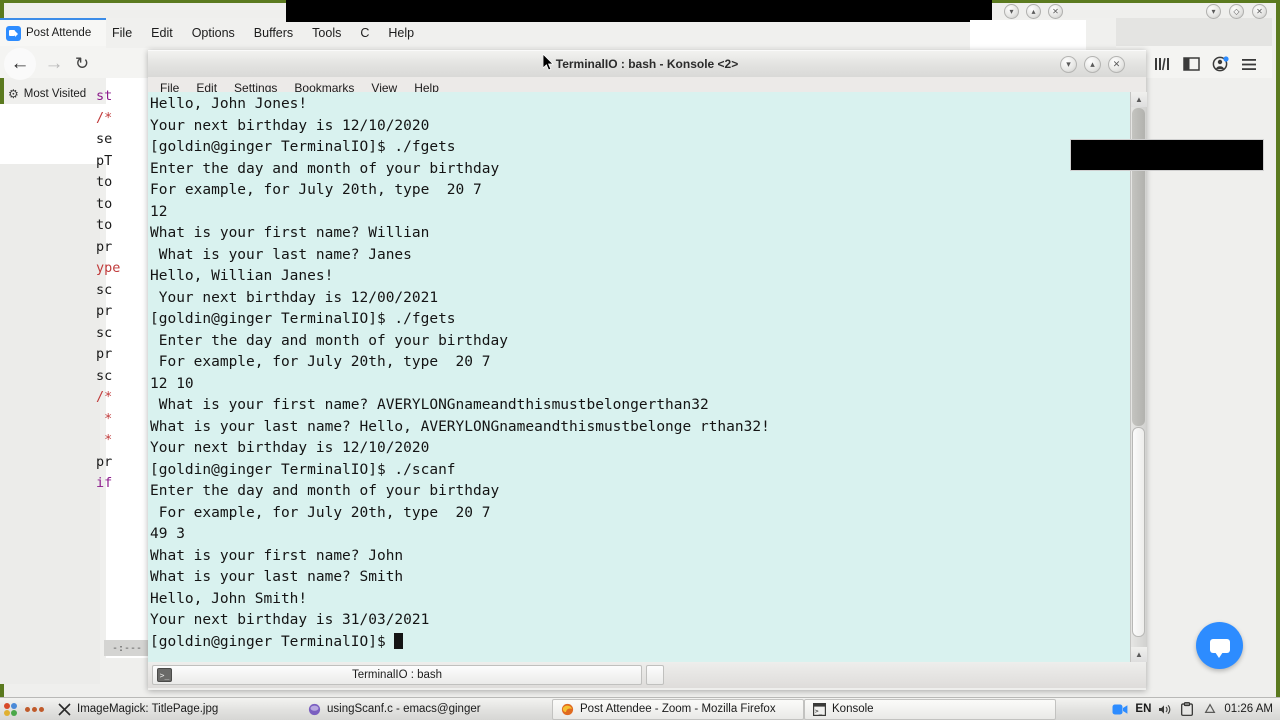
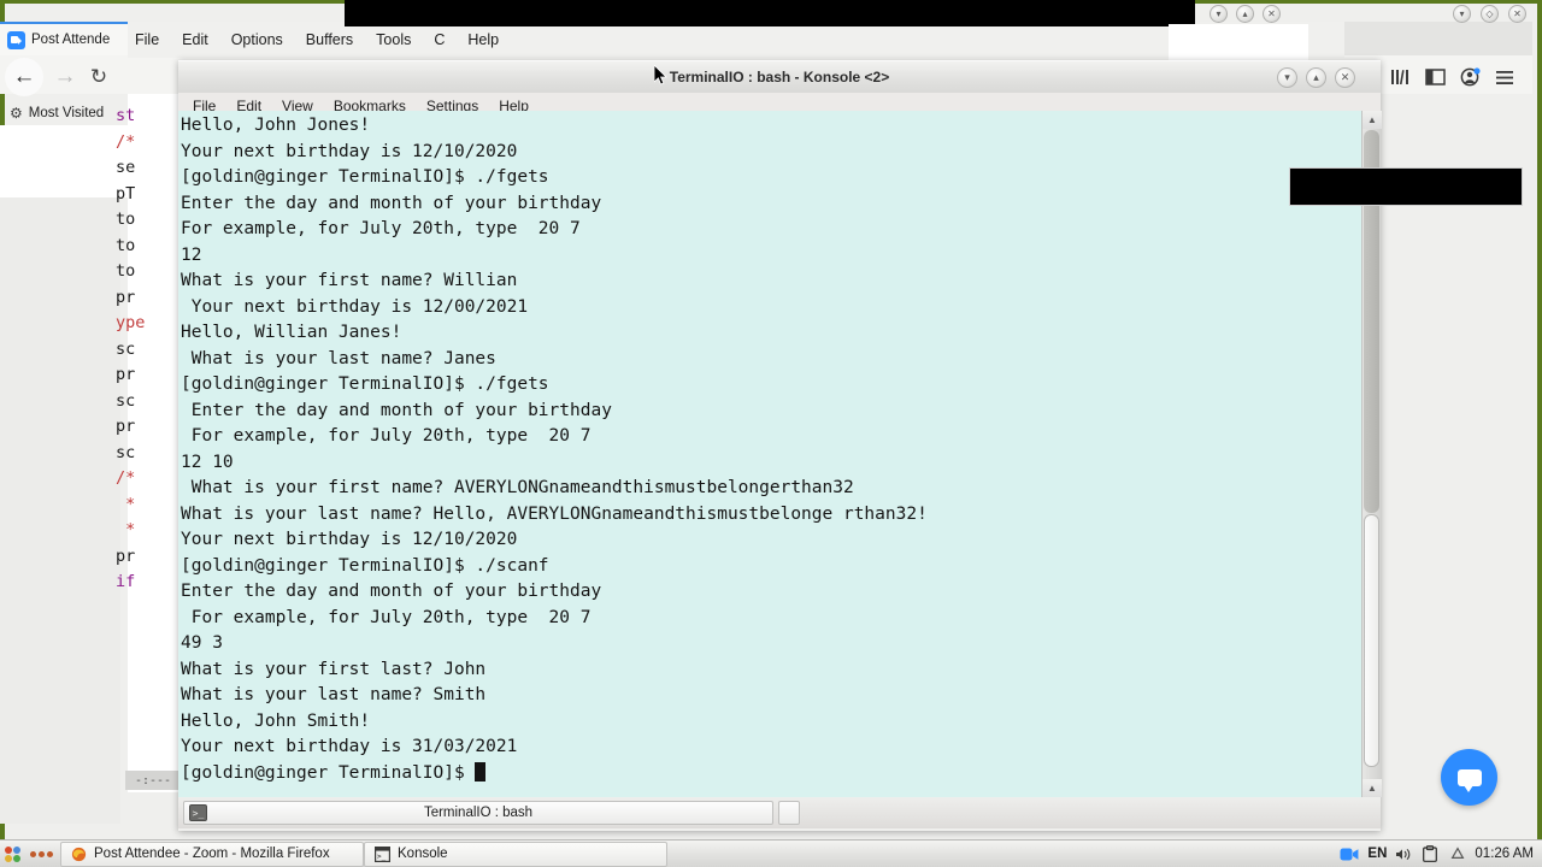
  Post Attende
  ←
  →
  ↻
  ⚙
  Most Visited
  File
  Edit
  Options
  Buffers
  Tools
  C
  Help
  st
  /*
  se
  pT
  to
  to
  to
  pr
  ype
  sc
  pr
  sc
  pr
  sc
  /*
  *
  *
  pr
  if
  -:---
  ▾
  ▴
  ✕
  ▾
  ◇
  ✕
  TerminalIO : bash - Konsole <2>
  ▾
  ▴
  ✕
  File
  Edit
- Settings
+ View
  Bookmarks
- View
+ Settings
  Help
  Hello, John Jones!
  Your next birthday is 12/10/2020
  [goldin@ginger TerminalIO]$ ./fgets
  Enter the day and month of your birthday
  For example, for July 20th, type 20 7
  12
  What is your first name? Willian
- What is your last name? Janes
+ Your next birthday is 12/00/2021
  Hello, Willian Janes!
- Your next birthday is 12/00/2021
+ What is your last name? Janes
  [goldin@ginger TerminalIO]$ ./fgets
  Enter the day and month of your birthday
  For example, for July 20th, type 20 7
  12 10
  What is your first name? AVERYLONGnameandthismustbelongerthan32
  What is your last name? Hello, AVERYLONGnameandthismustbelonge rthan32!
  Your next birthday is 12/10/2020
  [goldin@ginger TerminalIO]$ ./scanf
  Enter the day and month of your birthday
  For example, for July 20th, type 20 7
  49 3
- What is your first name? John
+ What is your first last? John
  What is your last name? Smith
  Hello, John Smith!
  Your next birthday is 31/03/2021
  [goldin@ginger TerminalIO]$
  ▲
  ▲
  >_
  TerminalIO : bash
- ImageMagick: TitlePage.jpg
- usingScanf.c - emacs@ginger
  Post Attendee - Zoom - Mozilla Firefox
  Konsole
  EN
  01:26 AM
